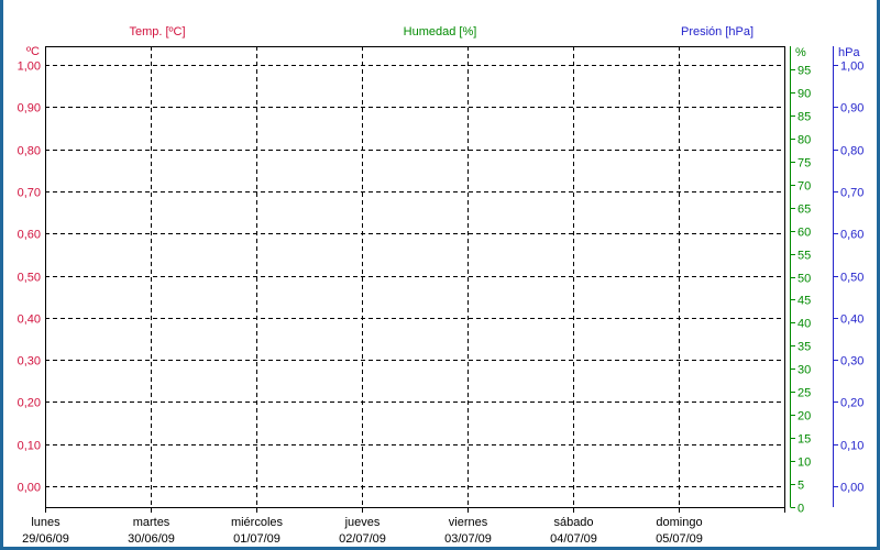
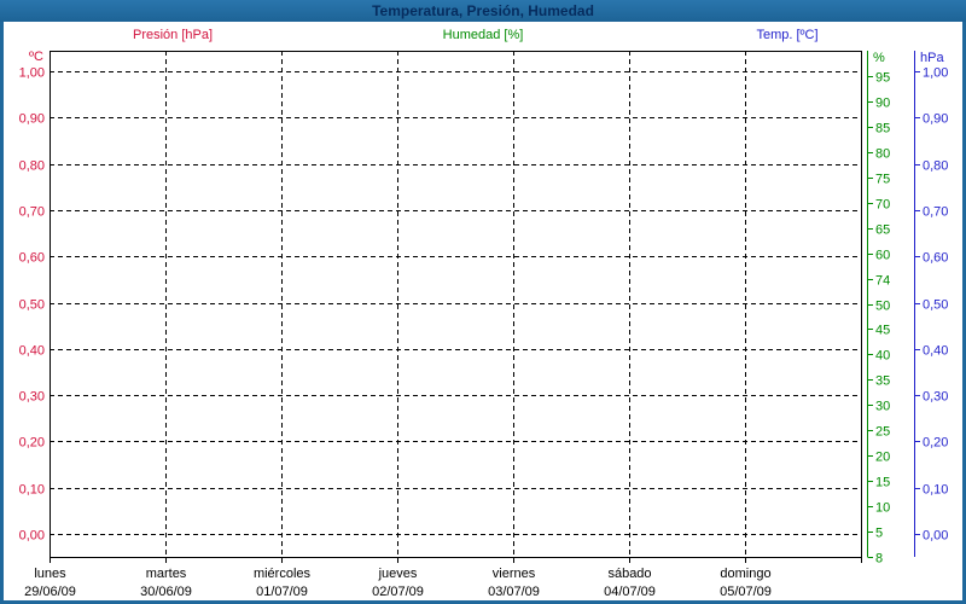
+ Temperatura, Presión, Humedad
- Temp. [ºC]
+ Presión [hPa]
  Humedad [%]
- Presión [hPa]
+ Temp. [ºC]
  0,00
  0,00
  0,10
  0,10
  0,20
  0,20
  0,30
  0,30
  0,40
  0,40
  0,50
  0,50
  0,60
  0,60
  0,70
  0,70
  0,80
  0,80
  0,90
  0,90
  1,00
  1,00
- 0
+ 8
  5
  10
  15
  20
  25
  30
  35
  40
  45
  50
- 55
+ 74
  60
  65
  70
  75
  80
  85
  90
  95
  lunes
  29/06/09
  martes
  30/06/09
  miércoles
  01/07/09
  jueves
  02/07/09
  viernes
  03/07/09
  sábado
  04/07/09
  domingo
  05/07/09
  ºC
  %
  hPa
